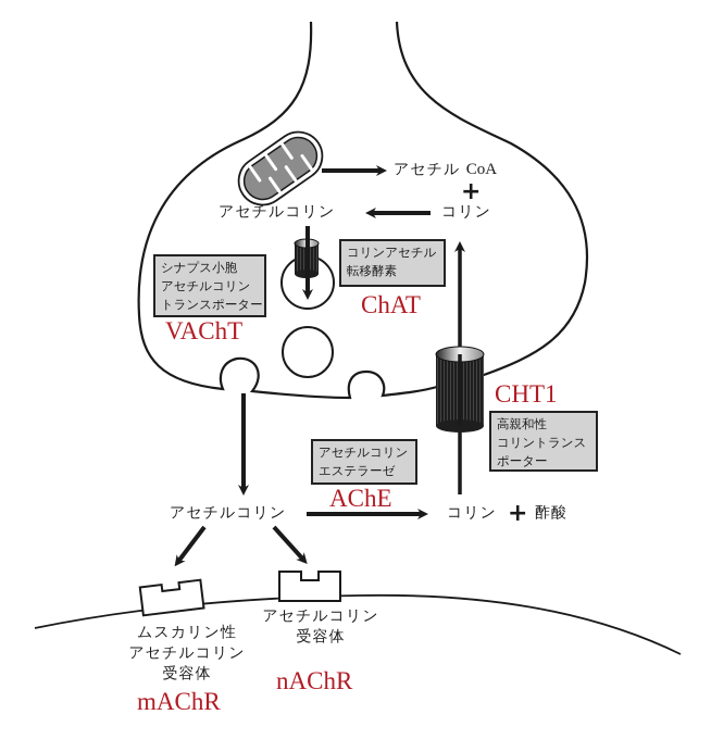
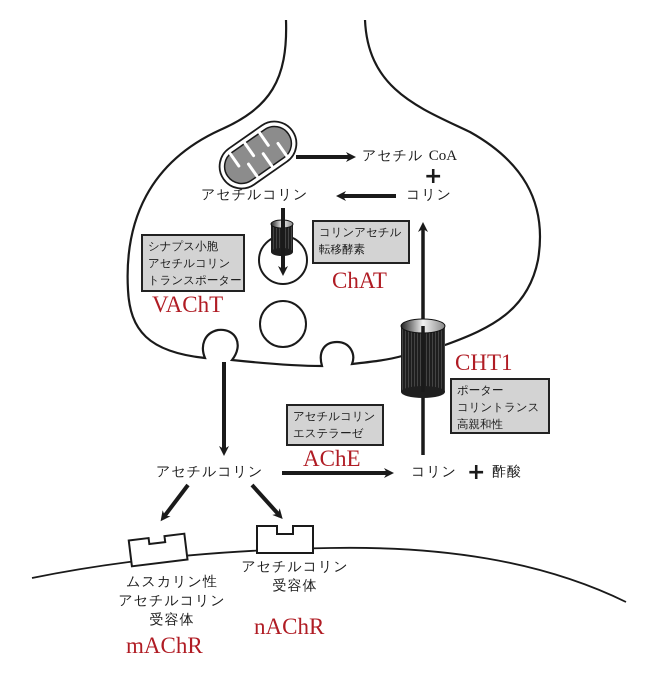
  アセチル CoA
  +
  コリン
  アセチルコリン
  シナプス小胞
  アセチルコリン
  トランスポーター
  VAChT
  コリンアセチル
  転移酵素
  ChAT
  CHT1
- 高親和性
+ ポーター
  コリントランス
- ポーター
+ 高親和性
  アセチルコリン
  エステラーゼ
  AChE
  アセチルコリン
  コリン
  +
  酢酸
  ムスカリン性
  アセチルコリン
  受容体
  mAChR
  アセチルコリン
  受容体
  nAChR
